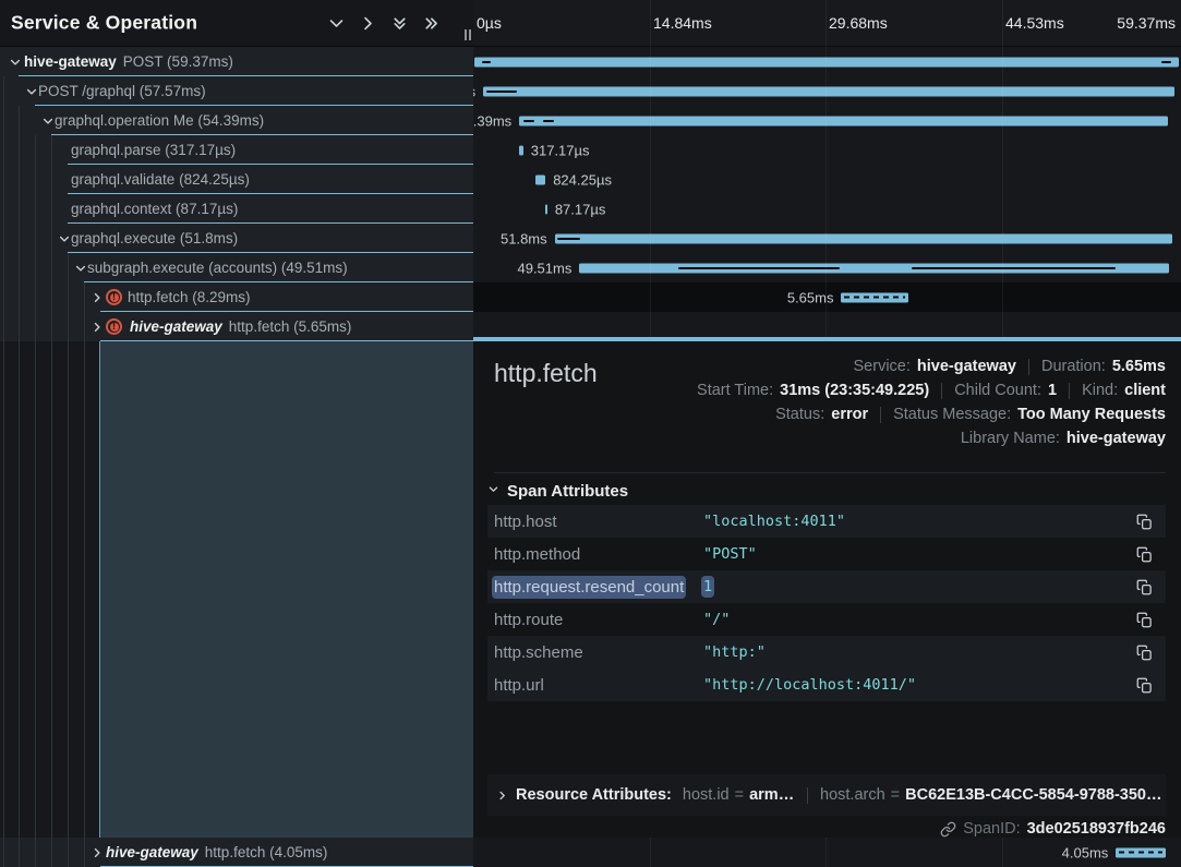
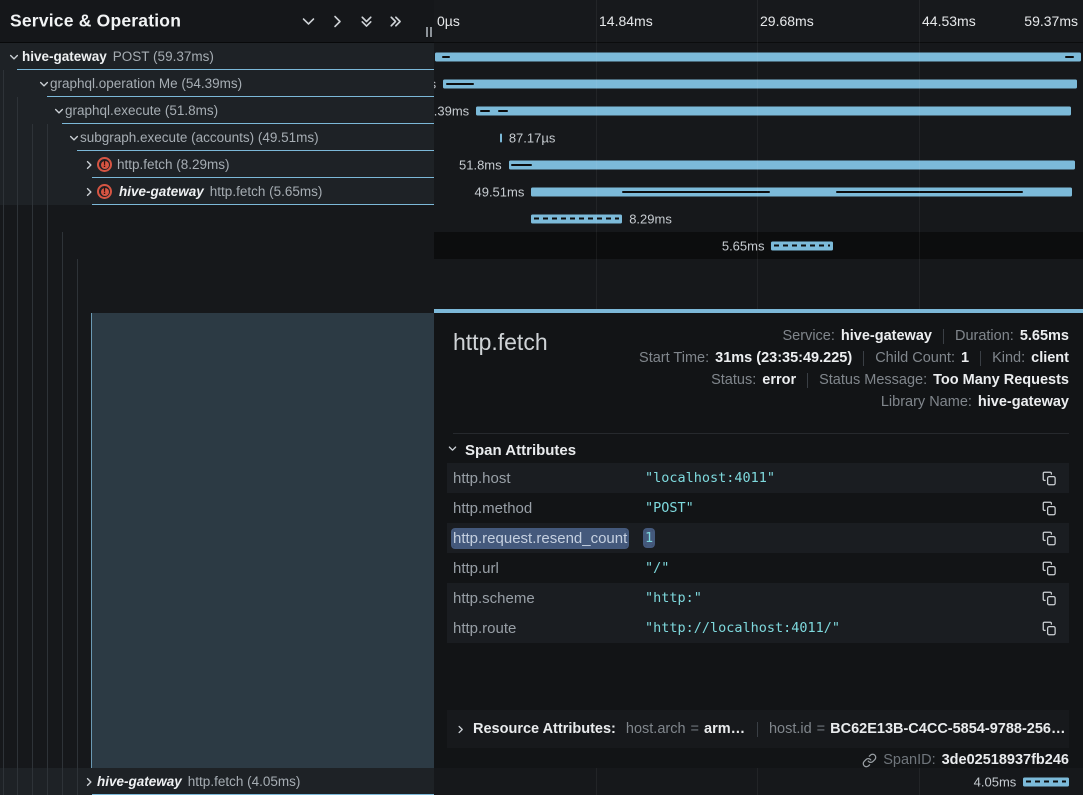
  0µs
  14.84ms
  29.68ms
  44.53ms
  59.37ms
  .39ms
- 317.17µs
- 824.25µs
  87.17µs
  51.8ms
  49.51ms
+ 8.29ms
  5.65ms
  http.fetch
  Service:
  hive-gateway
  Duration:
  5.65ms
  Start Time:
  31ms (23:35:49.225)
  Child Count:
  1
  Kind:
  client
  Status:
  error
  Status Message:
  Too Many Requests
  Library Name:
  hive-gateway
  Span Attributes
  http.host
  "localhost:4011"
  http.method
  "POST"
  http.request.resend_count
  1
- http.route
+ http.url
  "/"
  http.scheme
  "http:"
- http.url
+ http.route
  "http://localhost:4011/"
  Resource Attributes:
- host.id
+ host.arch
  =
  arm64
- host.arch
+ host.id
  =
- BC62E13B-C4CC-5854-9788-3507…
+ BC62E13B-C4CC-5854-9788-2568…
  SpanID:
  3de02518937fb246
  4.05ms
  hive-gateway
  POST (59.37ms)
- POST /graphql (57.57ms)
  graphql.operation Me (54.39ms)
- graphql.parse (317.17µs)
- graphql.validate (824.25µs)
- graphql.context (87.17µs)
  graphql.execute (51.8ms)
  subgraph.execute (accounts) (49.51ms)
  !
  http.fetch (8.29ms)
  !
  hive-gateway
  http.fetch (5.65ms)
  hive-gateway
  http.fetch (4.05ms)
  Service & Operation
